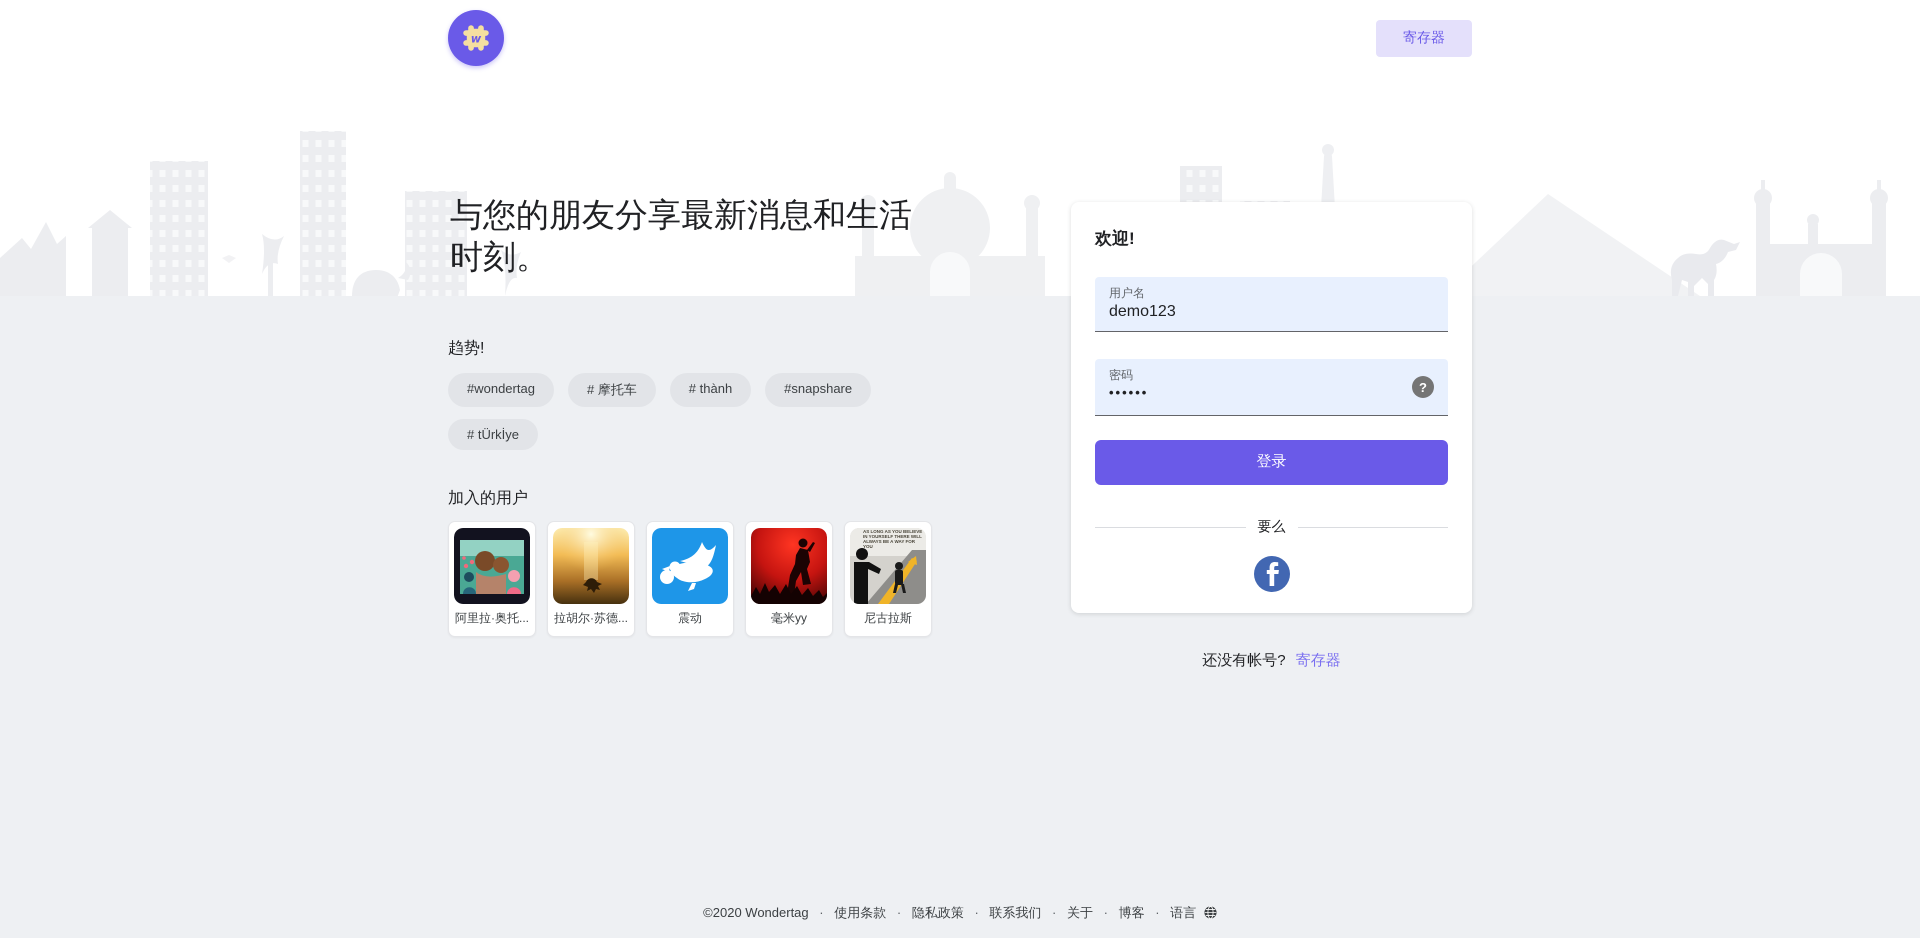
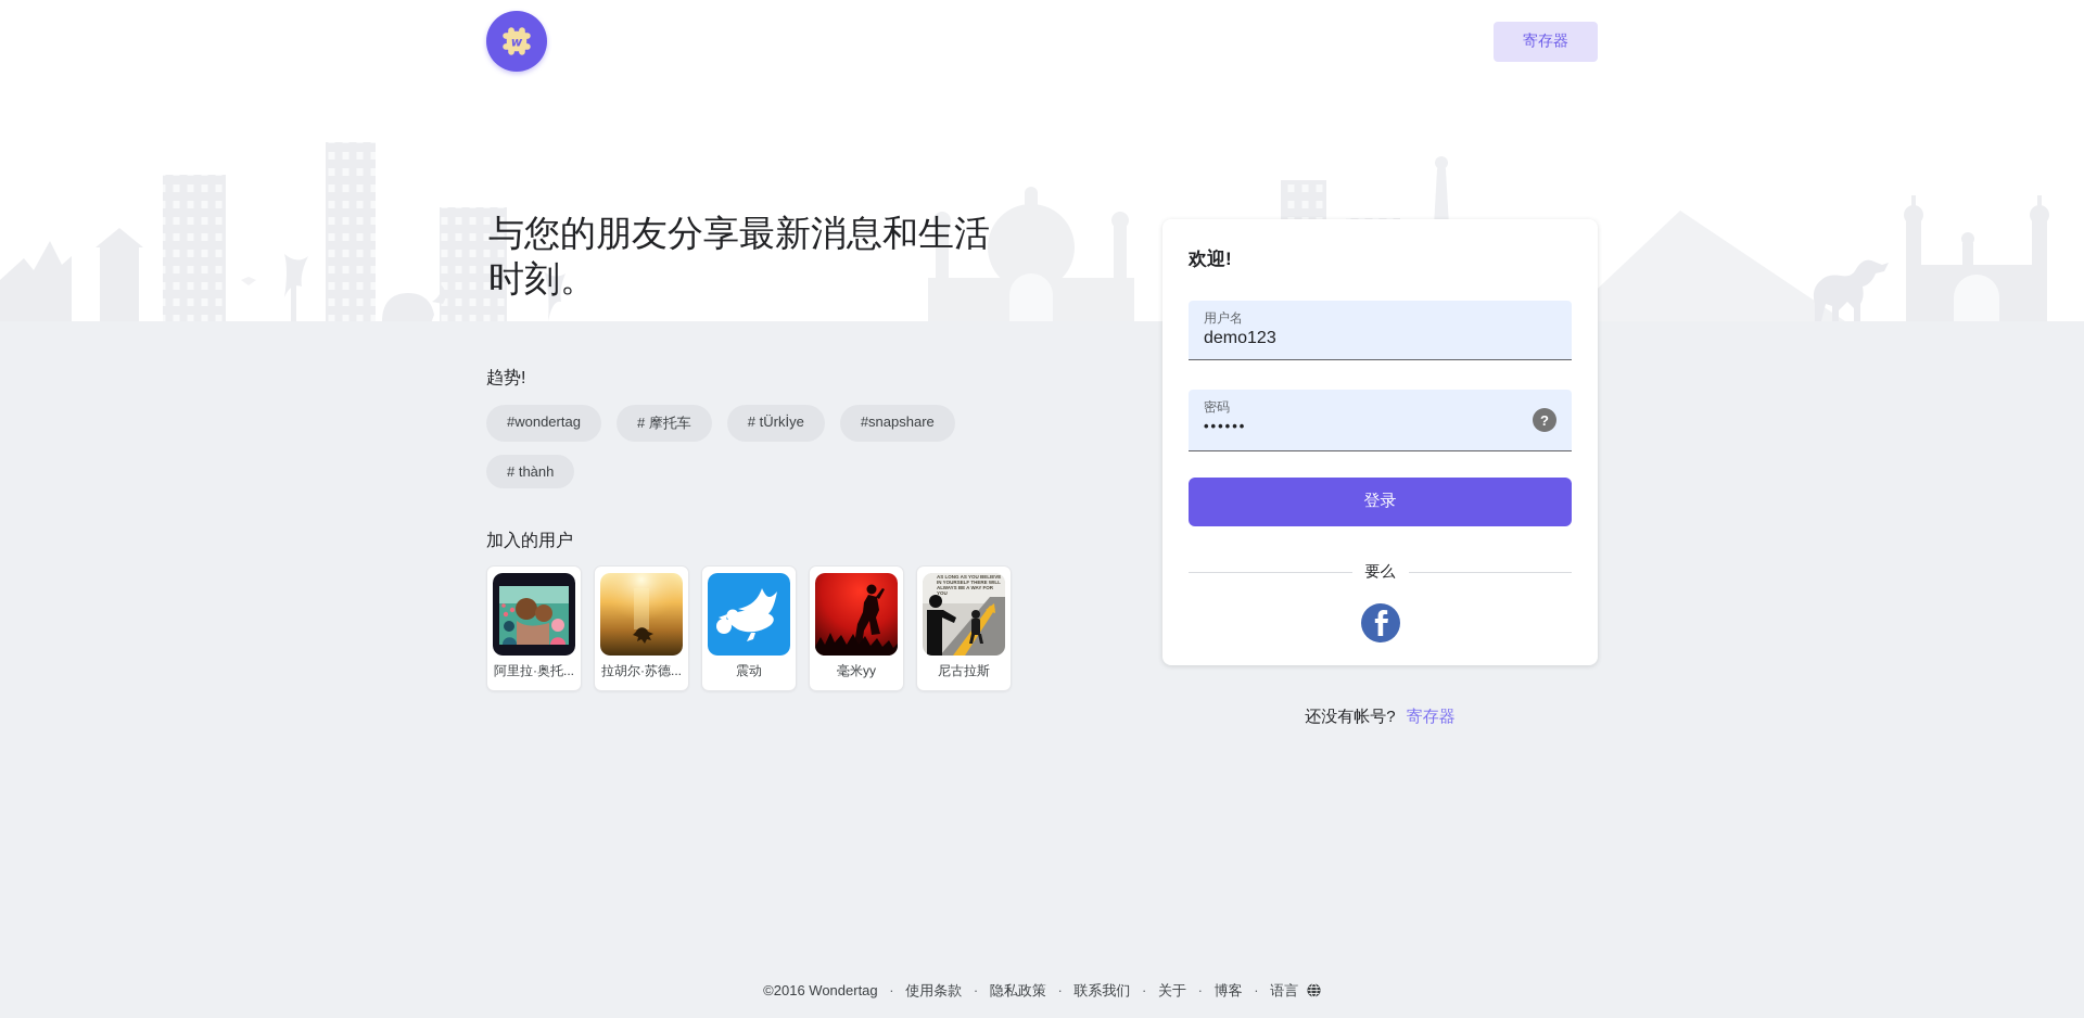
  w
  寄存器
  与您的朋友分享最新消息和生活时刻。
  趋势!
  #wondertag
  # 摩托车
- # thành
+ # tÜrkİye
  #snapshare
- # tÜrkİye
+ # thành
  加入的用户
  阿里拉·奥托...
  拉胡尔·苏德...
  震动
  毫米yy
  尼古拉斯
  欢迎!
  用户名
  demo123
  密码
  ••••••
  ?
  登录
  要么
  还没有帐号? 寄存器
- ©2020 Wondertag · 使用条款 · 隐私政策 · 联系我们 · 关于 · 博客 · 语言
+ ©2016 Wondertag · 使用条款 · 隐私政策 · 联系我们 · 关于 · 博客 · 语言
